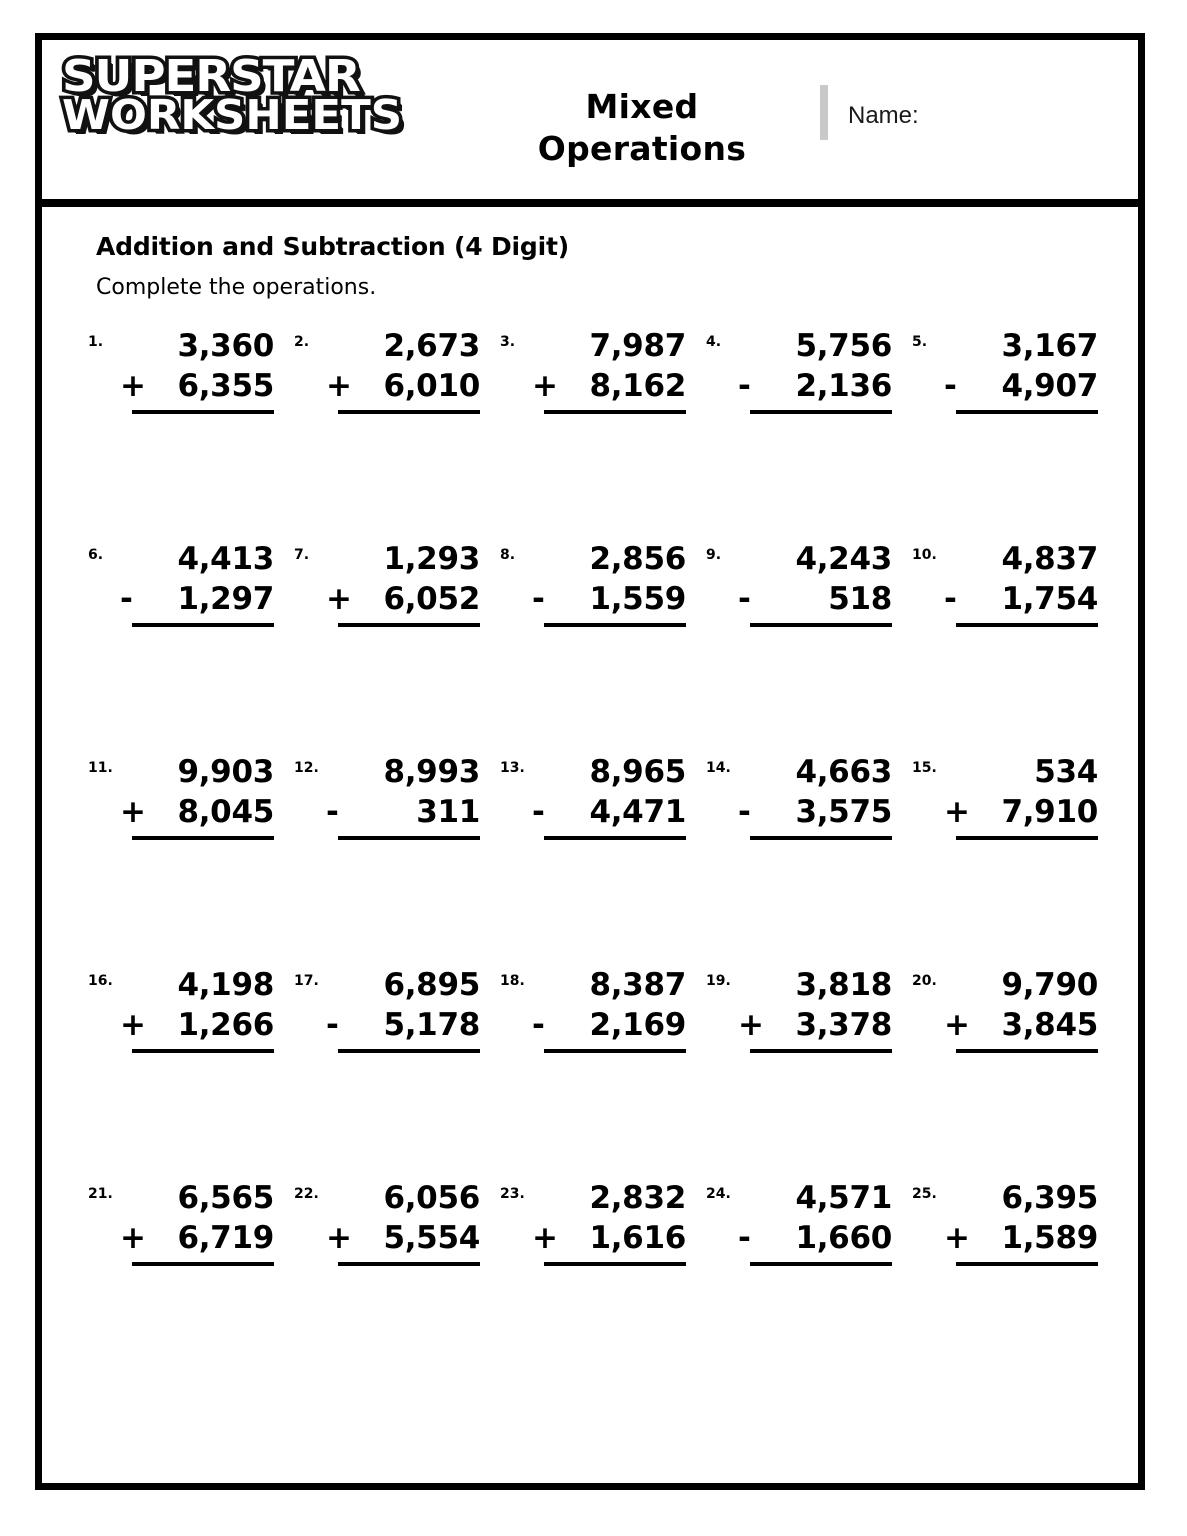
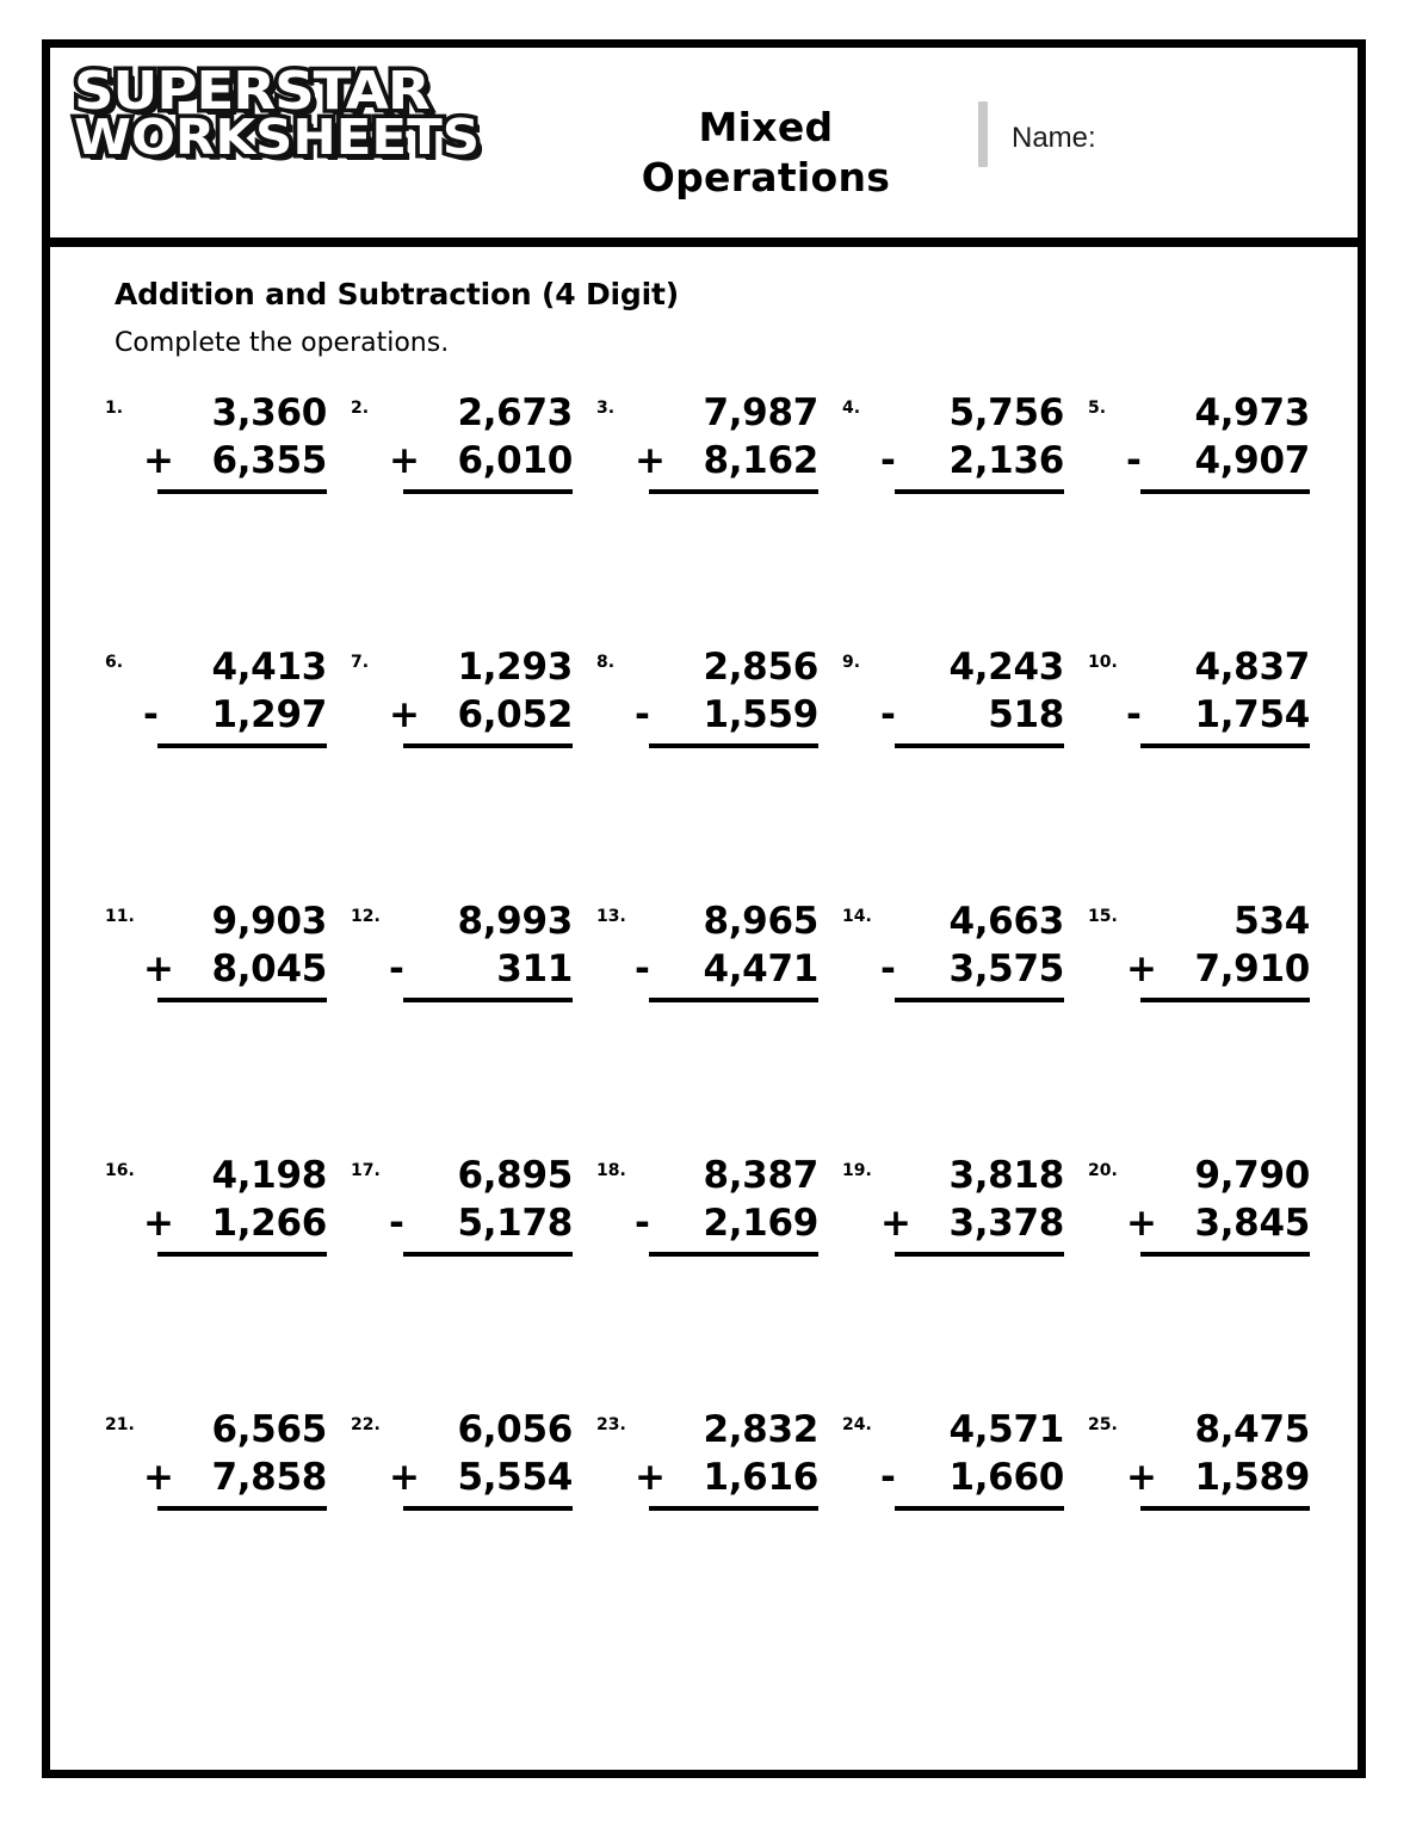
  SUPERSTAR
  WORKSHEETS
  Mixed
  Operations
  Name:
  Addition and Subtraction (4 Digit)
  Complete the operations.
  1.
  3,360
  +
  6,355
  2.
  2,673
  +
  6,010
  3.
  7,987
  +
  8,162
  4.
  5,756
  -
  2,136
  5.
- 3,167
+ 4,973
  -
  4,907
  6.
  4,413
  -
  1,297
  7.
  1,293
  +
  6,052
  8.
  2,856
  -
  1,559
  9.
  4,243
  -
  518
  10.
  4,837
  -
  1,754
  11.
  9,903
  +
  8,045
  12.
  8,993
  -
  311
  13.
  8,965
  -
  4,471
  14.
  4,663
  -
  3,575
  15.
  534
  +
  7,910
  16.
  4,198
  +
  1,266
  17.
  6,895
  -
  5,178
  18.
  8,387
  -
  2,169
  19.
  3,818
  +
  3,378
  20.
  9,790
  +
  3,845
  21.
  6,565
  +
- 6,719
+ 7,858
  22.
  6,056
  +
  5,554
  23.
  2,832
  +
  1,616
  24.
  4,571
  -
  1,660
  25.
- 6,395
+ 8,475
  +
  1,589
